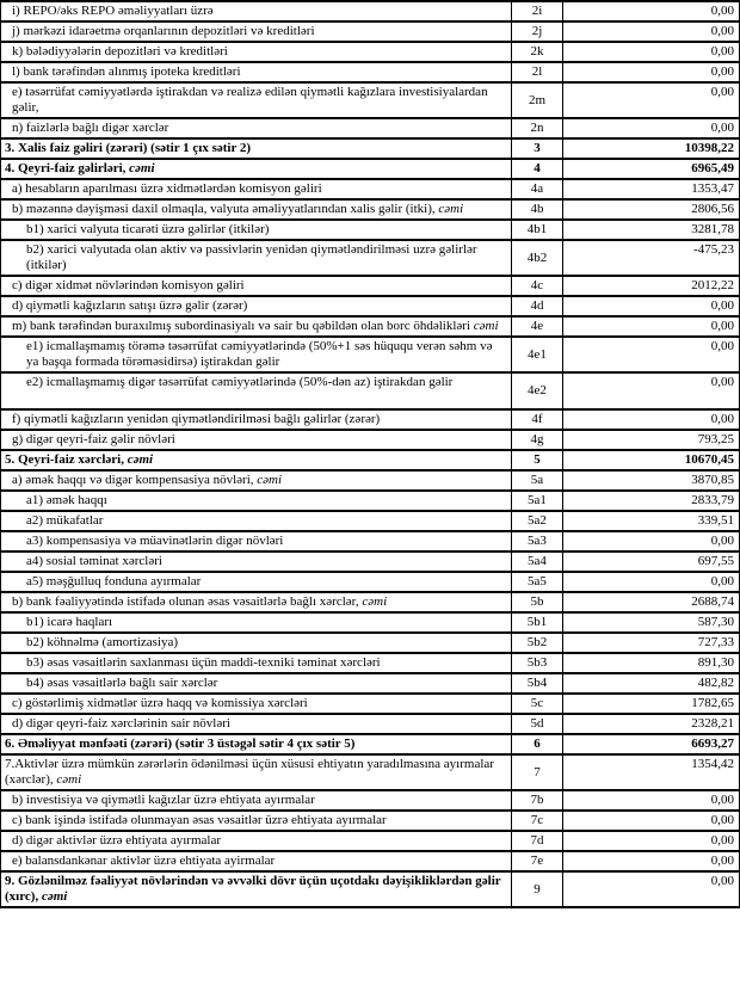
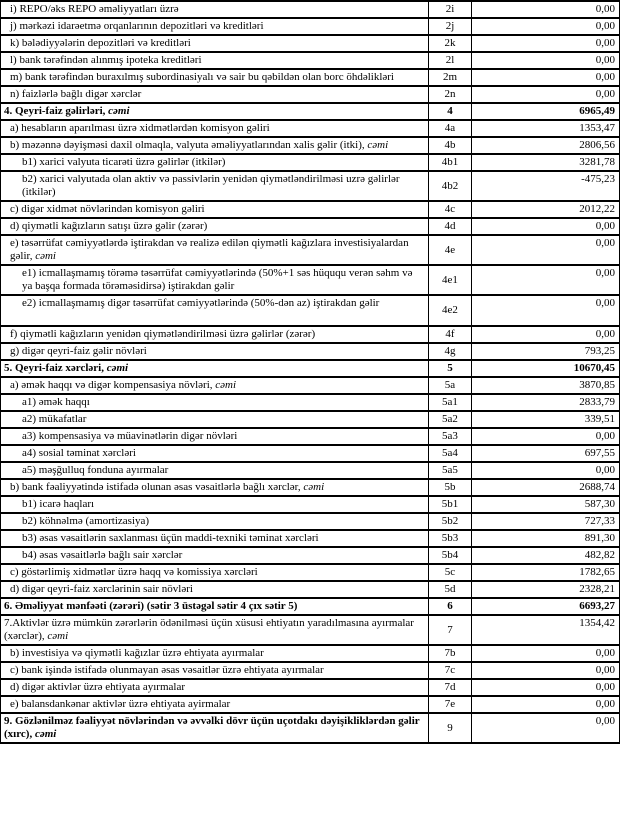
  i) REPO/əks REPO əməliyyatları üzrə	2i	0,00
  j) mərkəzi idarəetmə orqanlarının depozitləri və kreditləri	2j	0,00
  k) bələdiyyələrin depozitləri və kreditləri	2k	0,00
  l) bank tərəfindən alınmış ipoteka kreditləri	2l	0,00
- e) təsərrüfat cəmiyyətlərdə iştirakdan və realizə edilən qiymətli kağızlara investisiyalardan gəlir,	2m	0,00
+ m) bank tərəfindən buraxılmış subordinasiyalı və sair bu qəbildən olan borc öhdəlikləri	2m	0,00
  n) faizlərlə bağlı digər xərclər	2n	0,00
- 3. Xalis faiz gəliri (zərəri) (sətir 1 çıx sətir 2)	3	10398,22
  4. Qeyri-faiz gəlirləri, cəmi	4	6965,49
  a) hesabların aparılması üzrə xidmətlərdən komisyon gəliri	4a	1353,47
  b) məzənnə dəyişməsi daxil olmaqla, valyuta əməliyyatlarından xalis gəlir (itki), cəmi	4b	2806,56
  b1) xarici valyuta ticarəti üzrə gəlirlər (itkilər)	4b1	3281,78
  b2) xarici valyutada olan aktiv və passivlərin yenidən qiymətləndirilməsi uzrə gəlirlər (itkilər)	4b2	-475,23
  c) digər xidmət növlərindən komisyon gəliri	4c	2012,22
  d) qiymətli kağızların satışı üzrə gəlir (zərər)	4d	0,00
- m) bank tərəfindən buraxılmış subordinasiyalı və sair bu qəbildən olan borc öhdəlikləri cəmi	4e	0,00
+ e) təsərrüfat cəmiyyətlərdə iştirakdan və realizə edilən qiymətli kağızlara investisiyalardan gəlir, cəmi	4e	0,00
  e1) icmallaşmamış törəmə təsərrüfat cəmiyyətlərində (50%+1 səs hüququ verən səhm və ya başqa formada törəməsidirsə) iştirakdan gəlir	4e1	0,00
  e2) icmallaşmamış digər təsərrüfat cəmiyyətlərində (50%-dən az) iştirakdan gəlir	4e2	0,00
- f) qiymətli kağızların yenidən qiymətləndirilməsi bağlı gəlirlər (zərər)	4f	0,00
+ f) qiymətli kağızların yenidən qiymətləndirilməsi üzrə gəlirlər (zərər)	4f	0,00
  g) digər qeyri-faiz gəlir növləri	4g	793,25
  5. Qeyri-faiz xərcləri, cəmi	5	10670,45
  a) əmək haqqı və digər kompensasiya növləri, cəmi	5a	3870,85
  a1) əmək haqqı	5a1	2833,79
  a2) mükafatlar	5a2	339,51
  a3) kompensasiya və müavinətlərin digər növləri	5a3	0,00
  a4) sosial təminat xərcləri	5a4	697,55
  a5) məşğulluq fonduna ayırmalar	5a5	0,00
  b) bank fəaliyyətində istifadə olunan əsas vəsaitlərlə bağlı xərclər, cəmi	5b	2688,74
  b1) icarə haqları	5b1	587,30
  b2) köhnəlmə (amortizasiya)	5b2	727,33
  b3) əsas vəsaitlərin saxlanması üçün maddi-texniki təminat xərcləri	5b3	891,30
  b4) əsas vəsaitlərlə bağlı sair xərclər	5b4	482,82
  c) göstərlimiş xidmətlər üzrə haqq və komissiya xərcləri	5c	1782,65
  d) digər qeyri-faiz xərclərinin sair növləri	5d	2328,21
  6. Əməliyyat mənfəəti (zərəri) (sətir 3 üstəgəl sətir 4 çıx sətir 5)	6	6693,27
  7.Aktivlər üzrə mümkün zərərlərin ödənilməsi üçün xüsusi ehtiyatın yaradılmasına ayırmalar (xərclər), cəmi	7	1354,42
  b) investisiya və qiymətli kağızlar üzrə ehtiyata ayırmalar	7b	0,00
  c) bank işində istifadə olunmayan əsas vəsaitlər üzrə ehtiyata ayırmalar	7c	0,00
  d) digər aktivlər üzrə ehtiyata ayırmalar	7d	0,00
  e) balansdankənar aktivlər üzrə ehtiyata ayirmalar	7e	0,00
  9. Gözlənilməz fəaliyyət növlərindən və əvvəlki dövr üçün uçotdakı dəyişikliklərdən gəlir (xırc), cəmi	9	0,00
